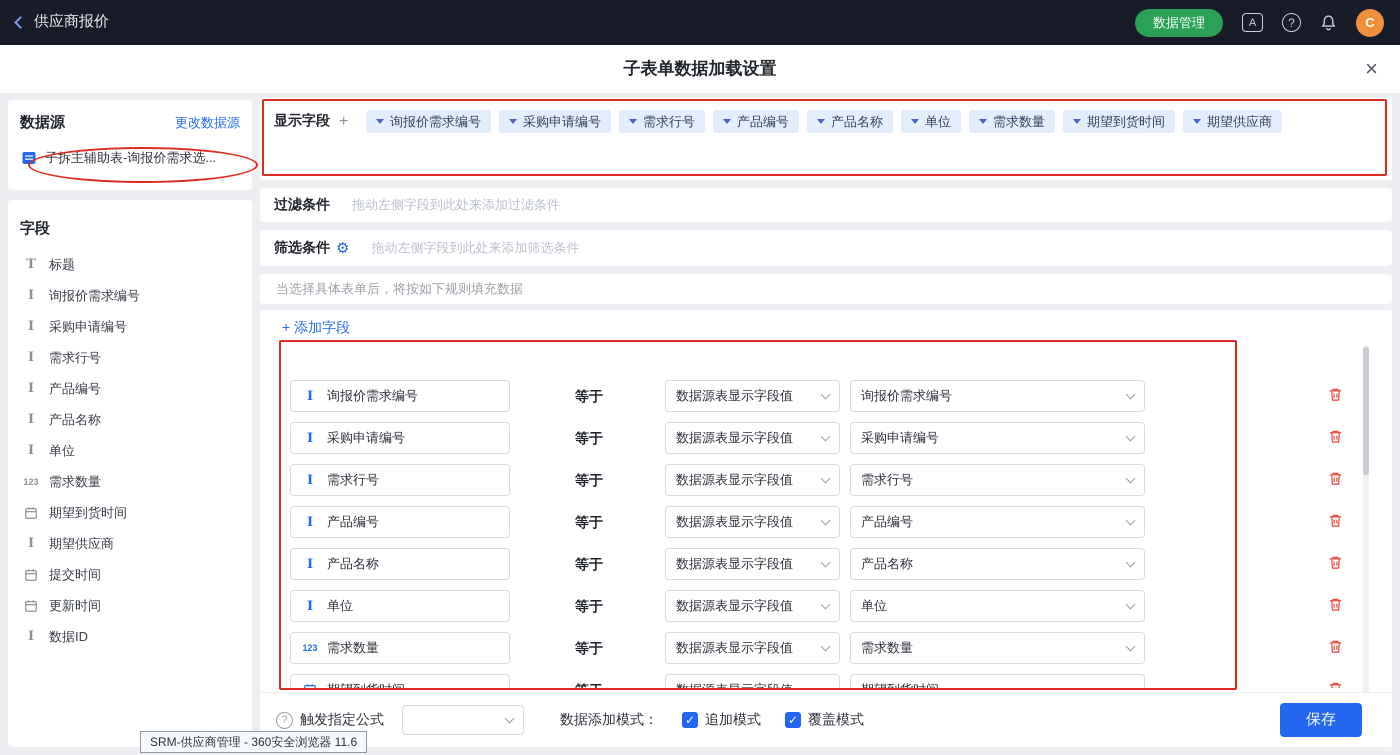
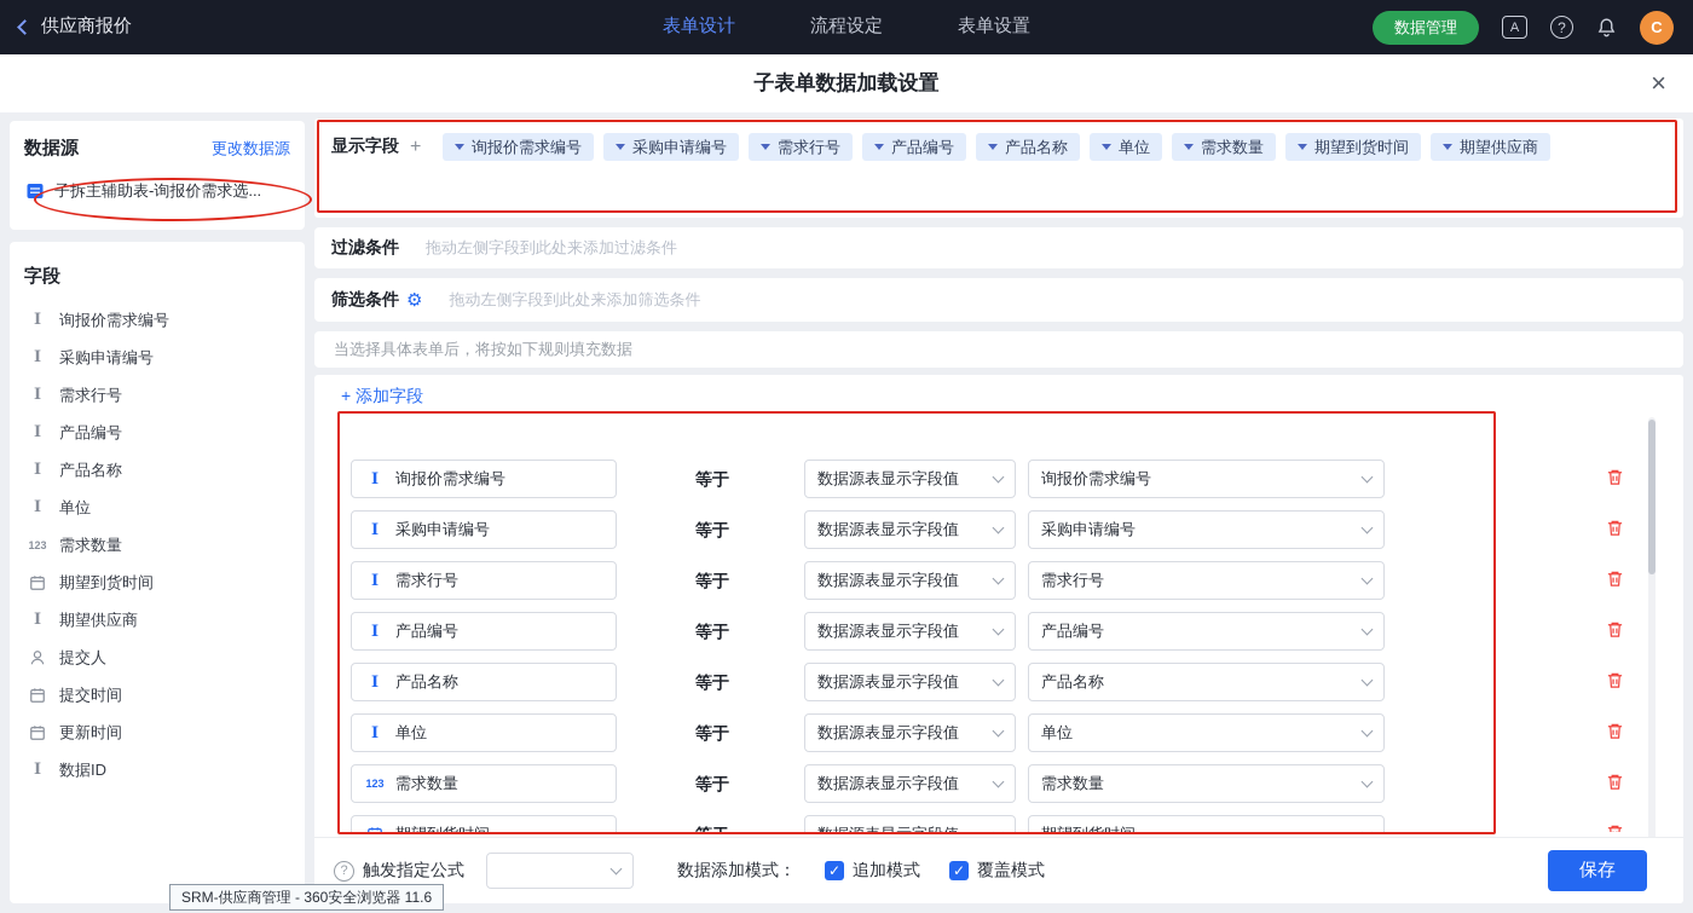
  供应商报价
+ 表单设计
+ 流程设定
+ 表单设置
  数据管理
  A
  ?
  C
  子表单数据加载设置
  ×
  数据源
  更改数据源
  子拆主辅助表-询报价需求选...
  字段
- T
- 标题
  I
  询报价需求编号
  I
  采购申请编号
  I
  需求行号
  I
  产品编号
  I
  产品名称
  I
  单位
  123
  需求数量
  期望到货时间
  I
  期望供应商
+ 提交人
  提交时间
  更新时间
  I
  数据ID
  显示字段
  +
  询报价需求编号
  采购申请编号
  需求行号
  产品编号
  产品名称
  单位
  需求数量
  期望到货时间
  期望供应商
  过滤条件
  拖动左侧字段到此处来添加过滤条件
  筛选条件
  ⚙
  拖动左侧字段到此处来添加筛选条件
  当选择具体表单后，将按如下规则填充数据
  + 添加字段
  I
  询报价需求编号
  等于
  数据源表显示字段值
  询报价需求编号
  I
  采购申请编号
  等于
  数据源表显示字段值
  采购申请编号
  I
  需求行号
  等于
  数据源表显示字段值
  需求行号
  I
  产品编号
  等于
  数据源表显示字段值
  产品编号
  I
  产品名称
  等于
  数据源表显示字段值
  产品名称
  I
  单位
  等于
  数据源表显示字段值
  单位
  123
  需求数量
  等于
  数据源表显示字段值
  需求数量
  ?
  触发指定公式
  数据添加模式：
  ✓
  追加模式
  ✓
  覆盖模式
  保存
  SRM-供应商管理 - 360安全浏览器 11.6
